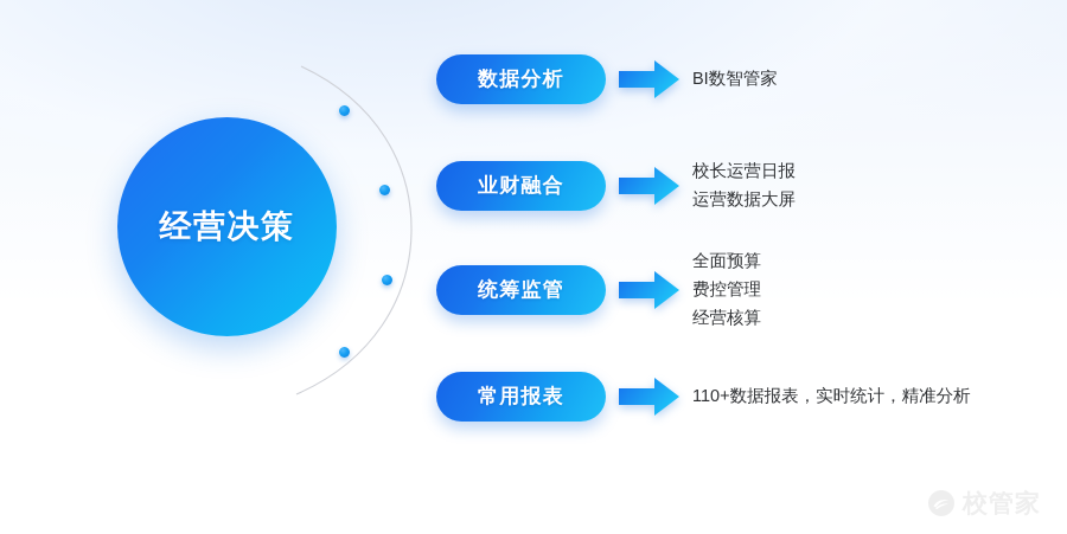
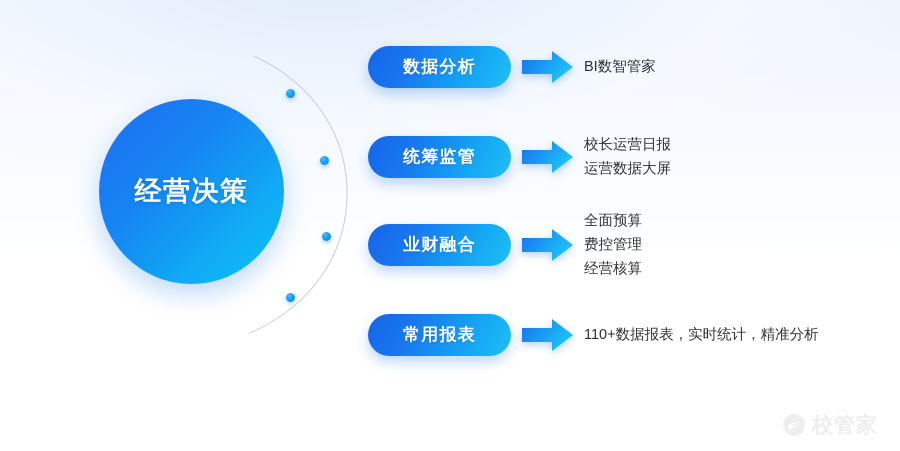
  经营决策
  数据分析
  BI数智管家
- 业财融合
+ 统筹监管
  校长运营日报
  运营数据大屏
- 统筹监管
+ 业财融合
  全面预算
  费控管理
  经营核算
  常用报表
  110+数据报表，实时统计，精准分析
